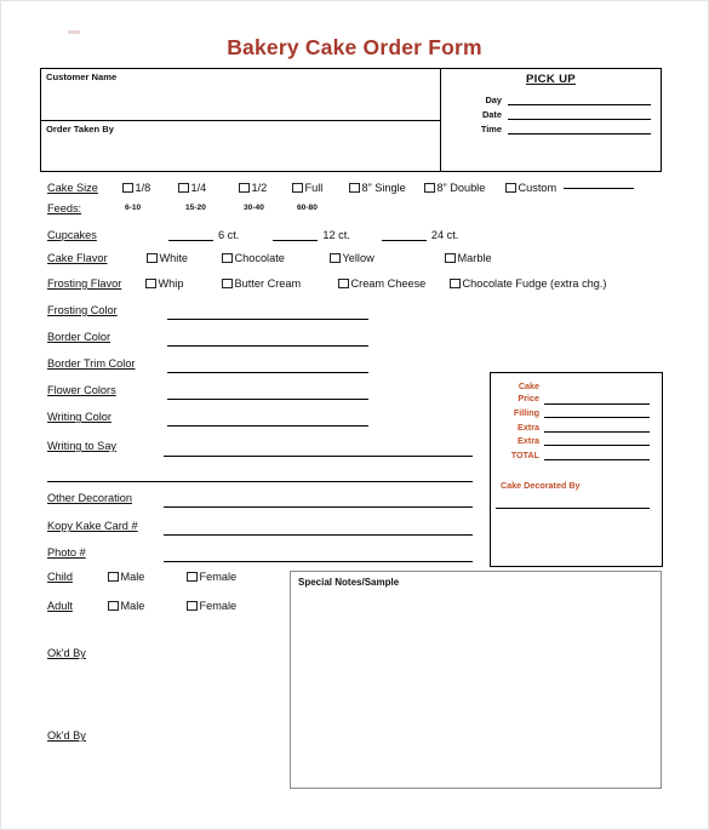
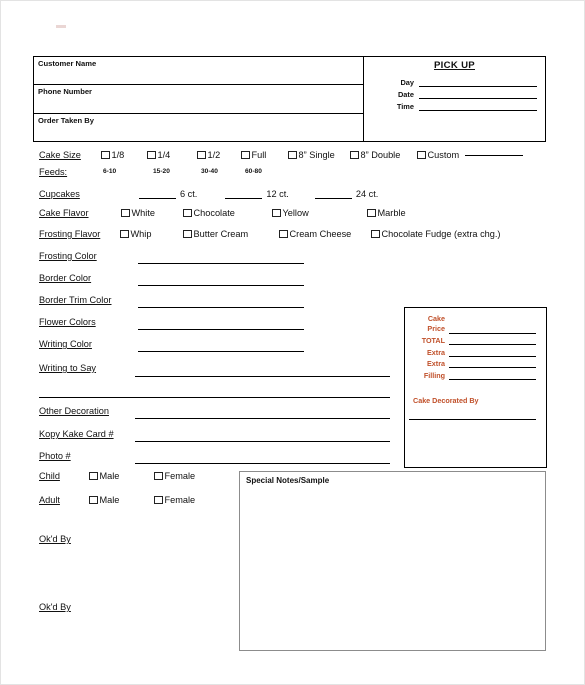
- Bakery Cake Order Form
  Customer Name
+ Phone Number
  Order Taken By
  PICK UP
  Day
  Date
  Time
  Cake Size
  1/8
  1/4
  1/2
  Full
  8” Single
  8” Double
  Custom
  Feeds:
  Cupcakes
  6 ct.
  12 ct.
  24 ct.
  Cake Flavor
  White
  Chocolate
  Yellow
  Marble
  Frosting Flavor
  Whip
  Butter Cream
  Cream Cheese
  Chocolate Fudge (extra chg.)
  Frosting Color
  Border Color
  Border Trim Color
  Flower Colors
  Writing Color
  Writing to Say
  Other Decoration
  Kopy Kake Card #
  Photo #
  Child
  Male
  Female
  Adult
  Male
  Female
  Ok'd By
  Ok'd By
  Cake
  Price
- Filling
+ TOTAL
  Extra
  Extra
- TOTAL
+ Filling
  Cake Decorated By
  Special Notes/Sample
